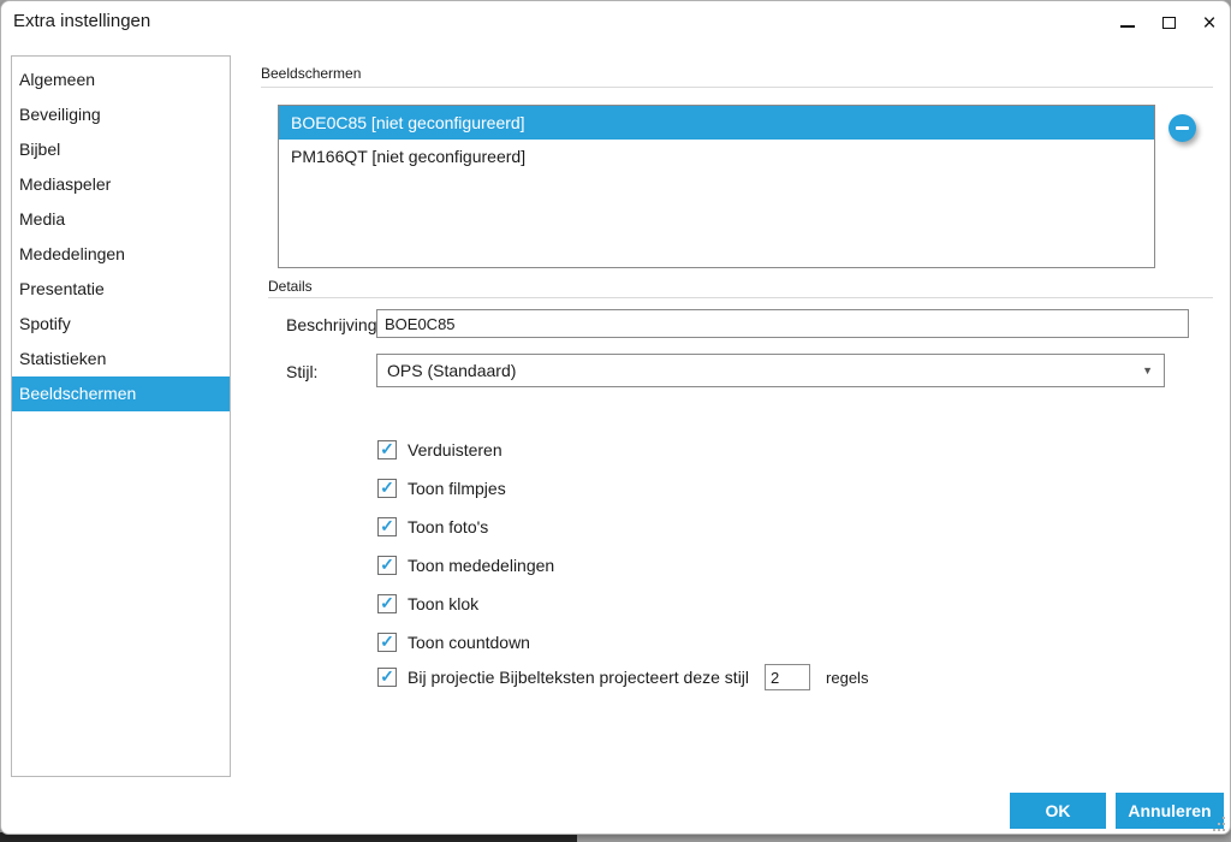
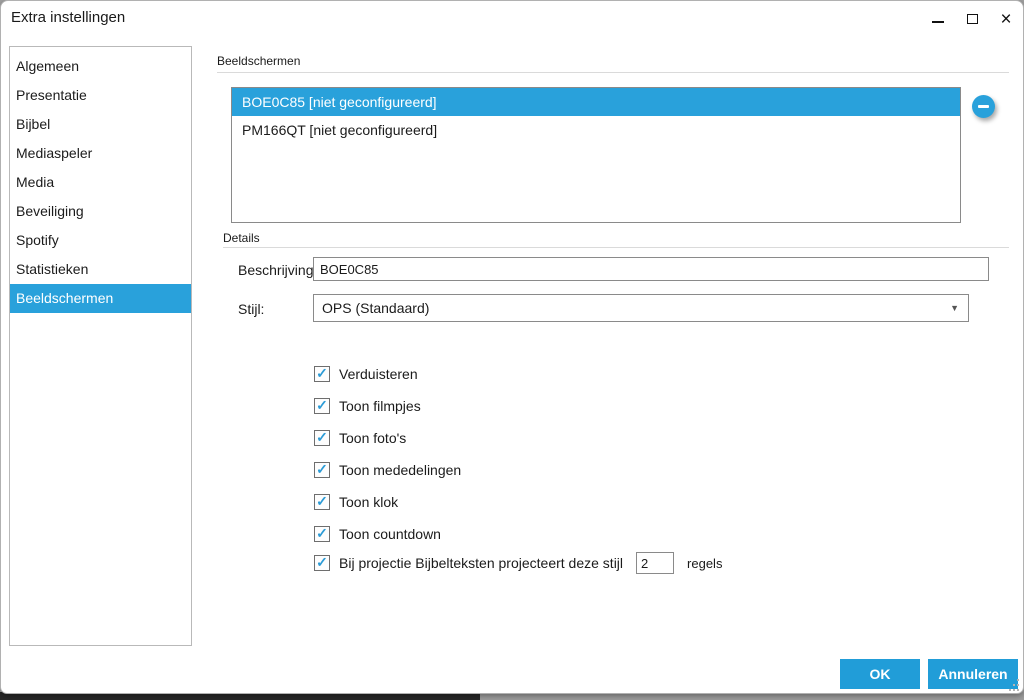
  Extra instellingen
  ×
  Algemeen
- Beveiliging
+ Presentatie
  Bijbel
  Mediaspeler
  Media
- Mededelingen
- Presentatie
+ Beveiliging
  Spotify
  Statistieken
  Beeldschermen
  Beeldschermen
  BOE0C85 [niet geconfigureerd]
  PM166QT [niet geconfigureerd]
  Details
  Beschrijving
  BOE0C85
  Stijl:
  OPS (Standaard)
  ▼
  ✓
  Verduisteren
  ✓
  Toon filmpjes
  ✓
  Toon foto's
  ✓
  Toon mededelingen
  ✓
  Toon klok
  ✓
  Toon countdown
  ✓
  Bij projectie Bijbelteksten projecteert deze stijl
  2
  regels
  OK
  Annuleren
